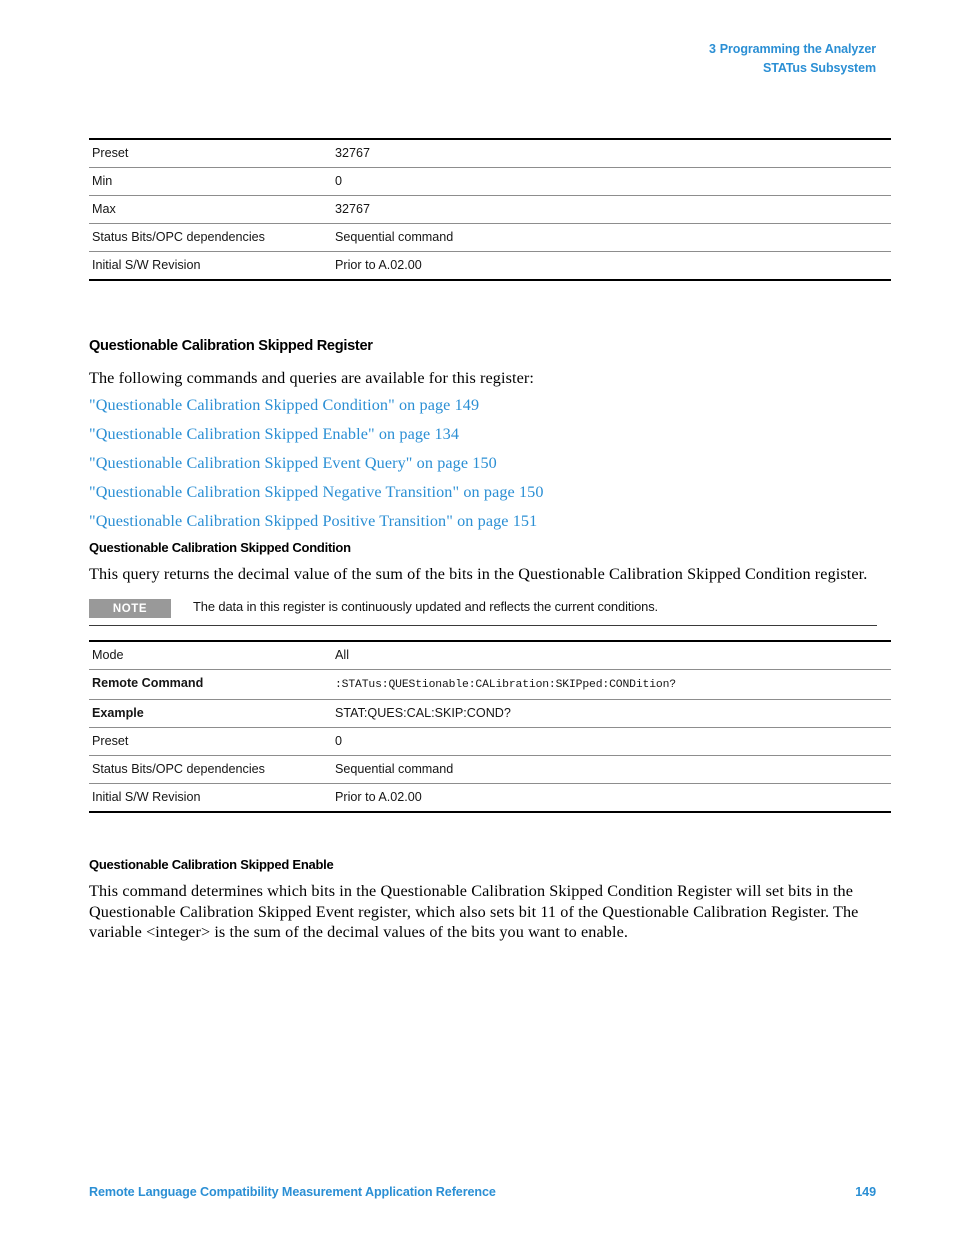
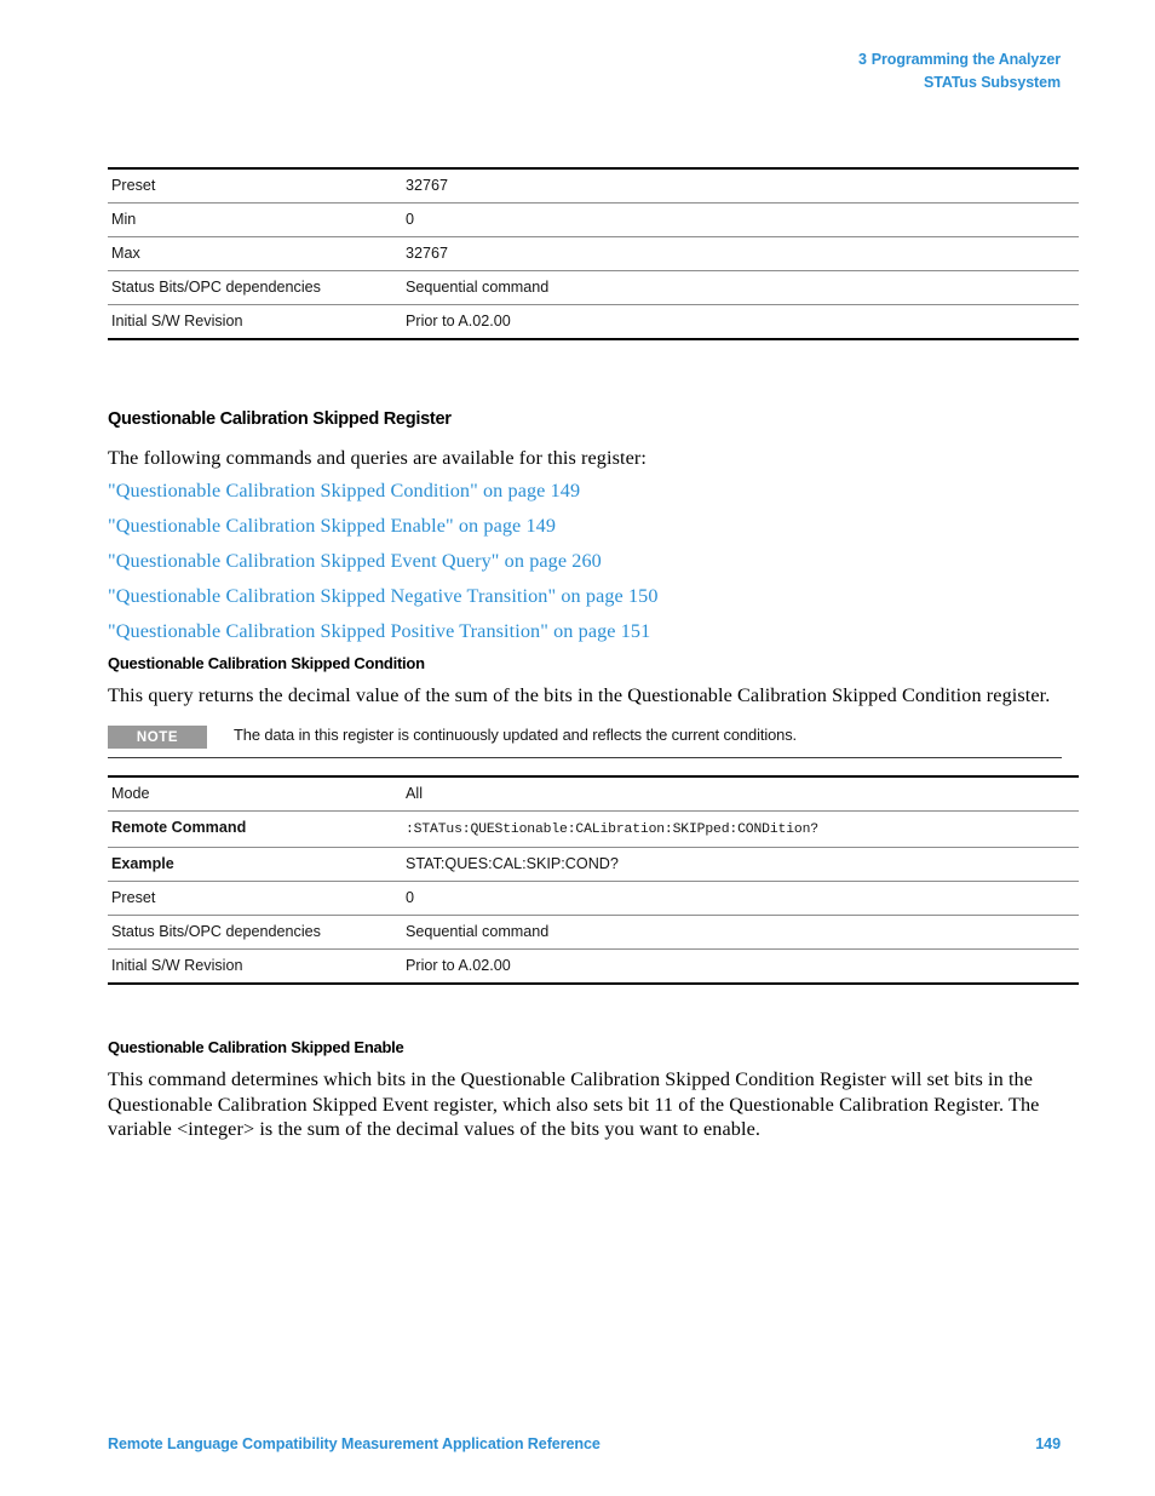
  3 Programming the Analyzer
  STATus Subsystem
  Preset	32767
  Min	0
  Max	32767
  Status Bits/OPC dependencies	Sequential command
  Initial S/W Revision	Prior to A.02.00
  Questionable Calibration Skipped Register
  The following commands and queries are available for this register:
  "Questionable Calibration Skipped Condition" on page 149
- "Questionable Calibration Skipped Enable" on page 134
+ "Questionable Calibration Skipped Enable" on page 149
- "Questionable Calibration Skipped Event Query" on page 150
+ "Questionable Calibration Skipped Event Query" on page 260
  "Questionable Calibration Skipped Negative Transition" on page 150
  "Questionable Calibration Skipped Positive Transition" on page 151
  Questionable Calibration Skipped Condition
  This query returns the decimal value of the sum of the bits in the Questionable Calibration Skipped Condition register.
  NOTE
  The data in this register is continuously updated and reflects the current conditions.
  Mode	All
  Remote Command	:STATus:QUEStionable:CALibration:SKIPped:CONDition?
  Example	STAT:QUES:CAL:SKIP:COND?
  Preset	0
  Status Bits/OPC dependencies	Sequential command
  Initial S/W Revision	Prior to A.02.00
  Questionable Calibration Skipped Enable
  This command determines which bits in the Questionable Calibration Skipped Condition Register will set bits in the Questionable Calibration Skipped Event register, which also sets bit 11 of the Questionable Calibration Register. The variable <integer> is the sum of the decimal values of the bits you want to enable.
  Remote Language Compatibility Measurement Application Reference
  149
